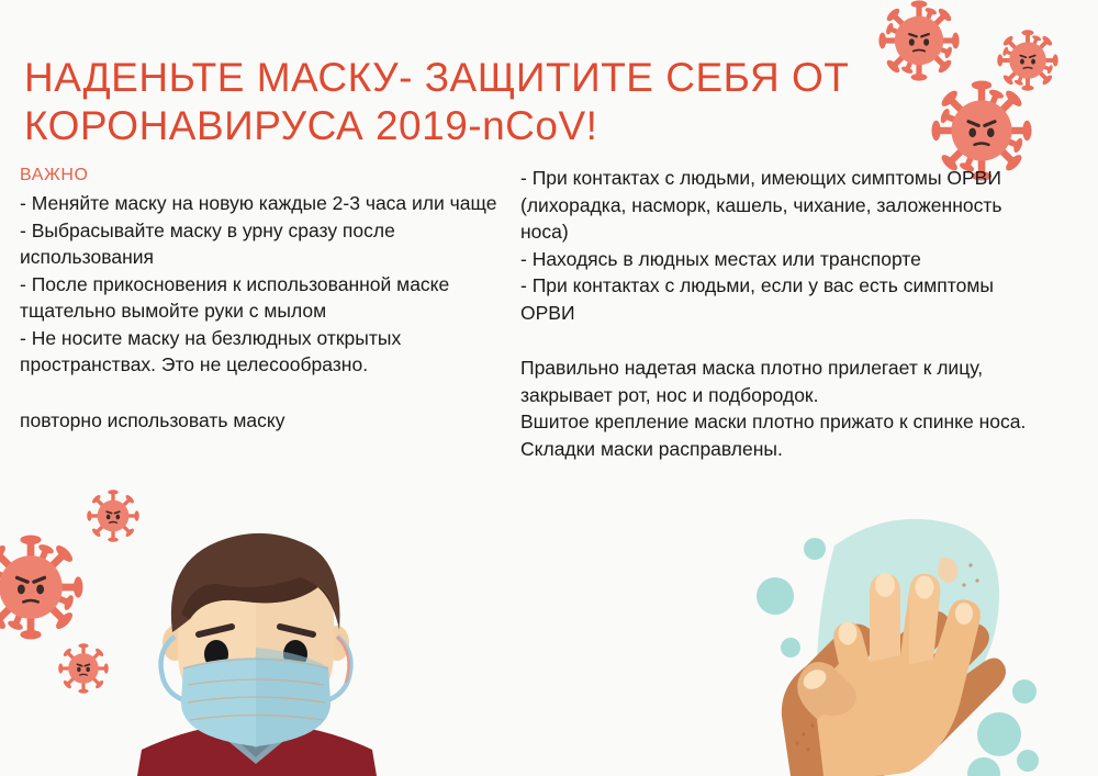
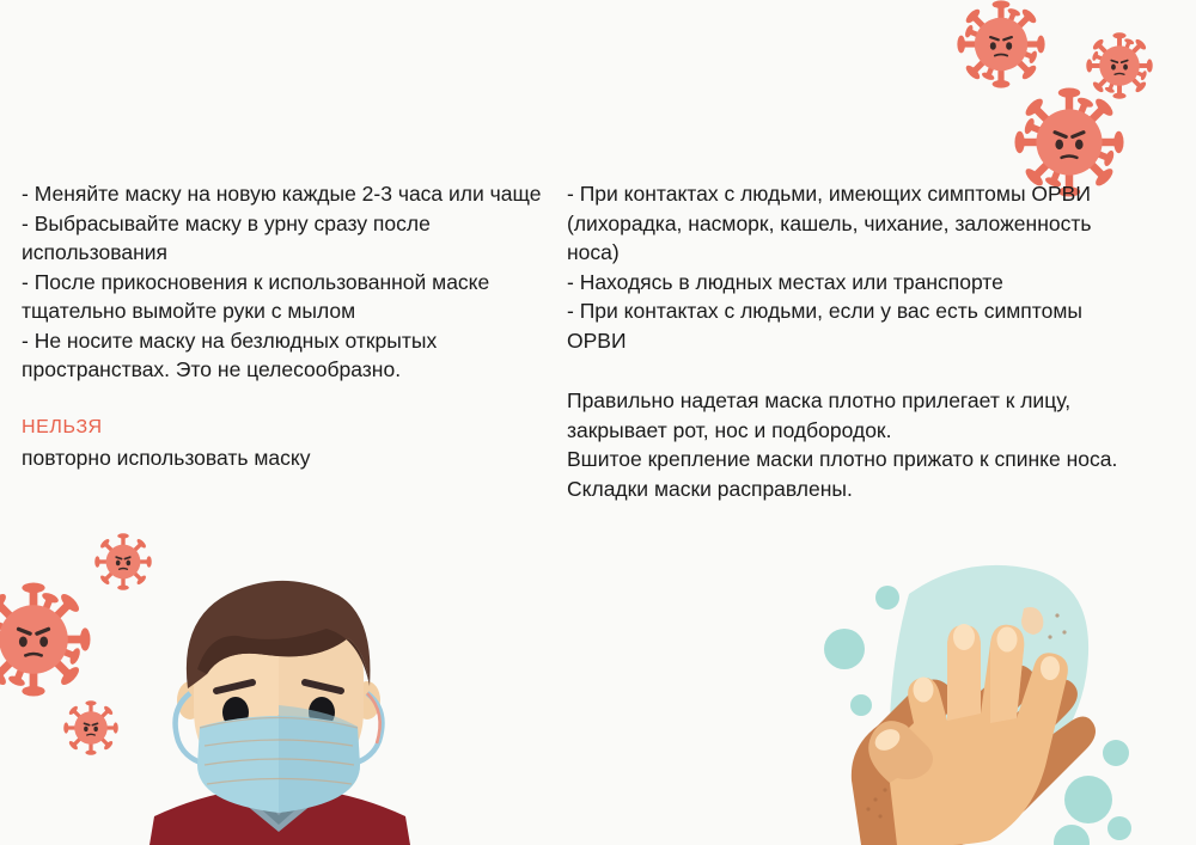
- НАДЕНЬТЕ МАСКУ- ЗАЩИТИТЕ СЕБЯ ОТ КОРОНАВИРУСА 2019-nCoV!
- ВАЖНО
  - Меняйте маску на новую каждые 2-3 часа или чаще
  - Выбрасывайте маску в урну сразу после использования
  - После прикосновения к использованной маске тщательно вымойте руки с мылом
  - Не носите маску на безлюдных открытых пространствах. Это не целесообразно.
+ НЕЛЬЗЯ
  повторно использовать маску
  - При контактах с людьми, имеющих симптомы ОРВИ (лихорадка, насморк, кашель, чихание, заложенность носа)
  - Находясь в людных местах или транспорте
  - При контактах с людьми, если у вас есть симптомы ОРВИ
  Правильно надетая маска плотно прилегает к лицу, закрывает рот, нос и подбородок.
  Вшитое крепление маски плотно прижато к спинке носа.
  Складки маски расправлены.
